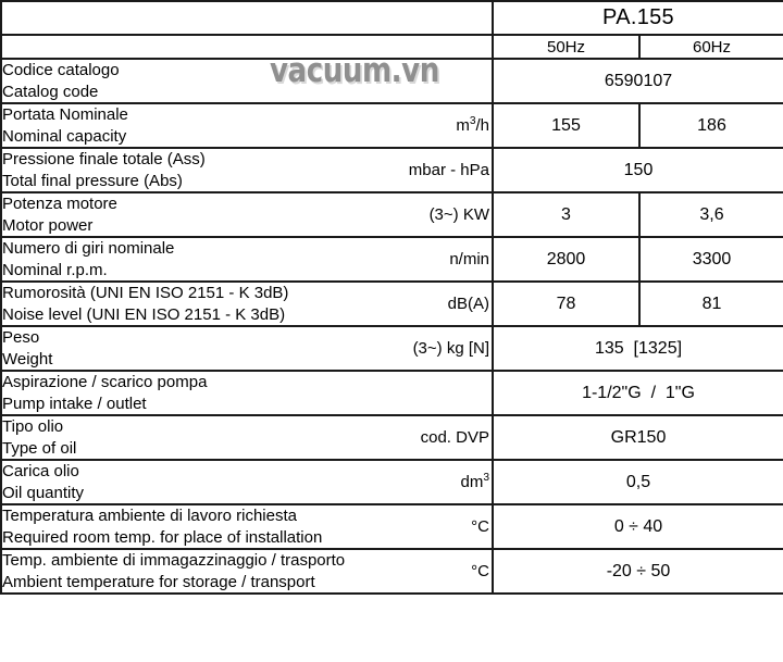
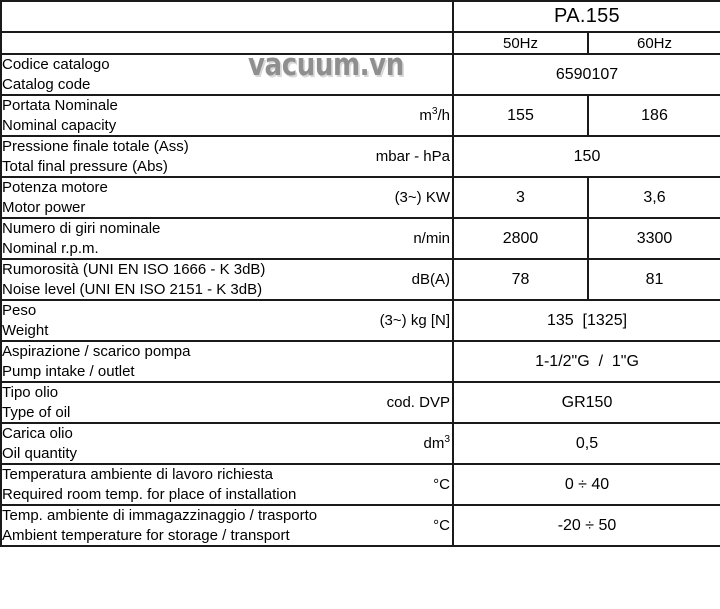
  	PA.155
  	50Hz	60Hz
  Codice catalogoCatalog code	6590107
  Portata NominaleNominal capacitym3/h	155	186
  Pressione finale totale (Ass)Total final pressure (Abs)mbar - hPa	150
  Potenza motoreMotor power(3~) KW	3	3,6
  Numero di giri nominaleNominal r.p.m.n/min	2800	3300
- Rumorosità (UNI EN ISO 2151 - K 3dB)Noise level (UNI EN ISO 2151 - K 3dB)dB(A)	78	81
+ Rumorosità (UNI EN ISO 1666 - K 3dB)Noise level (UNI EN ISO 2151 - K 3dB)dB(A)	78	81
  PesoWeight(3~) kg [N]	135 [1325]
  Aspirazione / scarico pompaPump intake / outlet	1-1/2"G / 1"G
  Tipo olioType of oilcod. DVP	GR150
  Carica olioOil quantitydm3	0,5
  Temperatura ambiente di lavoro richiestaRequired room temp. for place of installation°C	0 ÷ 40
  Temp. ambiente di immagazzinaggio / trasportoAmbient temperature for storage / transport°C	-20 ÷ 50
  vacuum.vn
